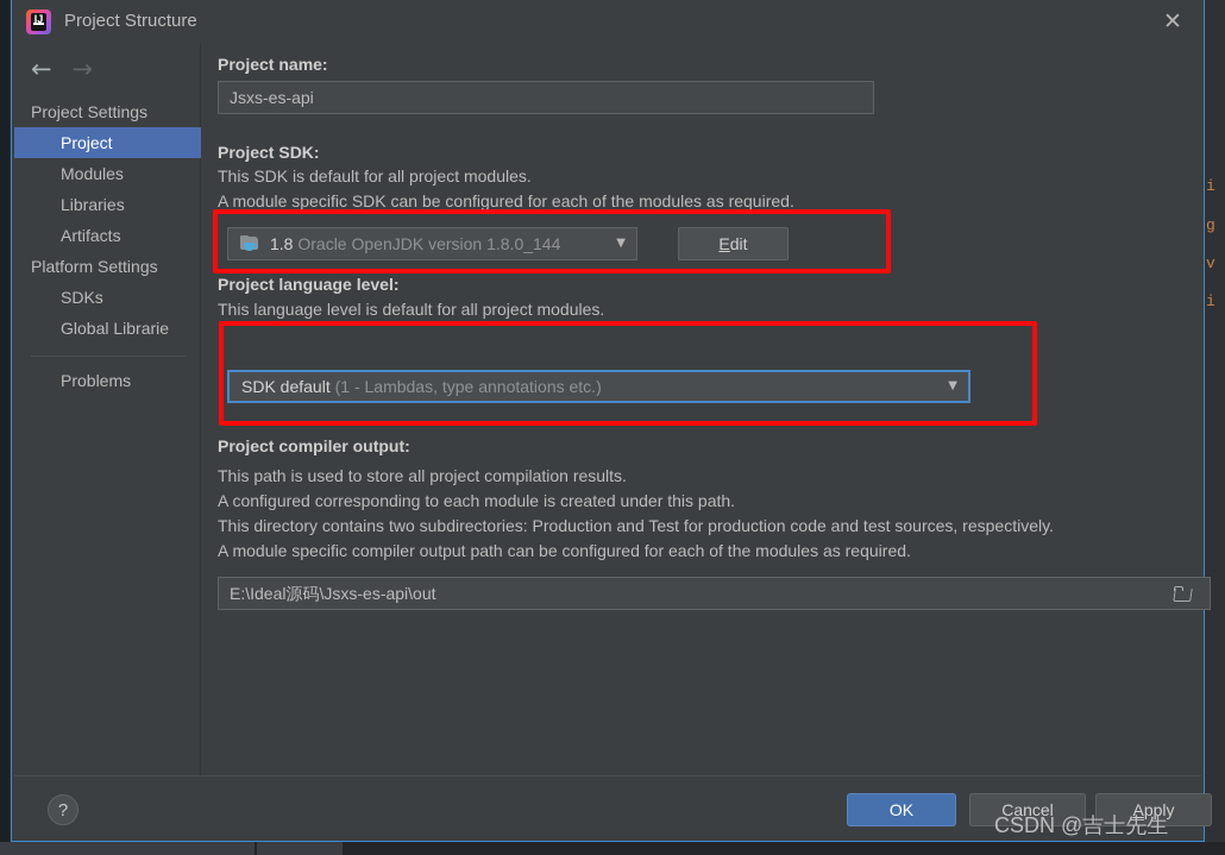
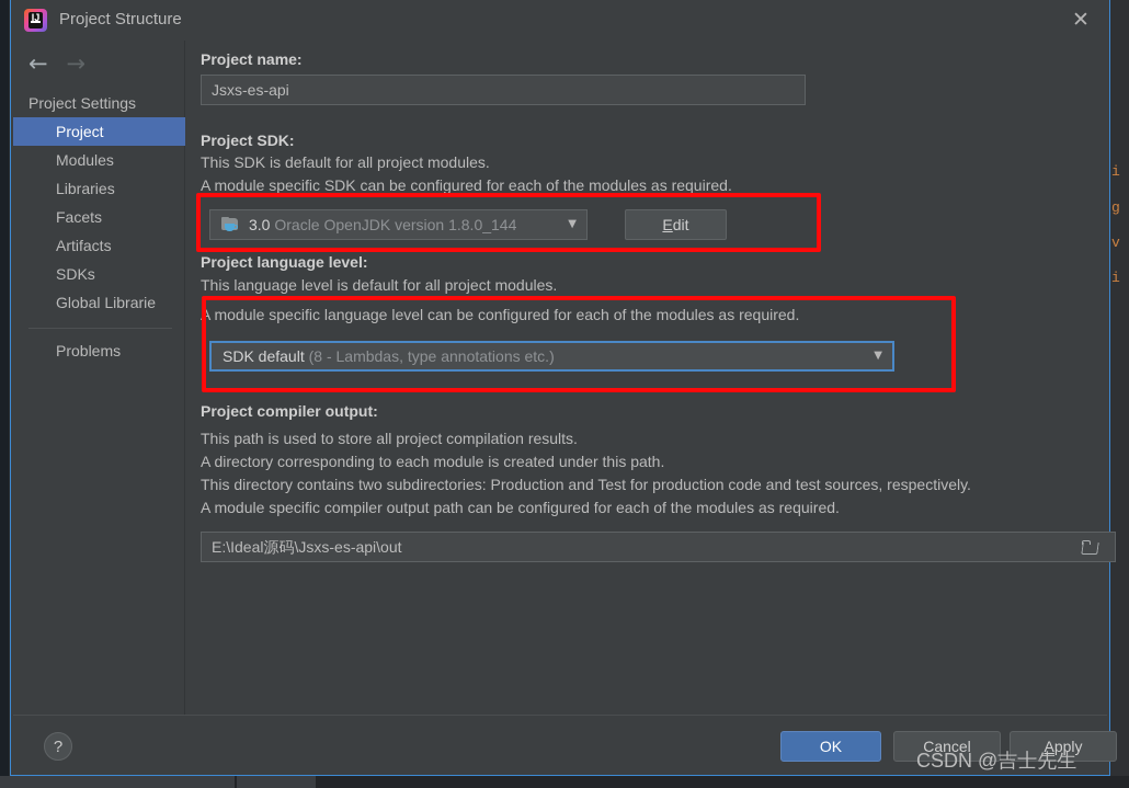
  i
  g
  v
  i
  IJ
  Project Structure
  ✕
  ← →
  Project Settings
  Project
  Modules
  Libraries
+ Facets
  Artifacts
- Platform Settings
  SDKs
  Global Librarie
  Problems
  Project name:
  Jsxs-es-api
  Project SDK:
  This SDK is default for all project modules.
  A module specific SDK can be configured for each of the modules as required.
- 1.8 Oracle OpenJDK version 1.8.0_144
+ 3.0 Oracle OpenJDK version 1.8.0_144
  ▼
  Edit
  Project language level:
  This language level is default for all project modules.
+ A module specific language level can be configured for each of the modules as required.
- SDK default (1 - Lambdas, type annotations etc.)
+ SDK default (8 - Lambdas, type annotations etc.)
  ▼
  Project compiler output:
  This path is used to store all project compilation results.
- A configured corresponding to each module is created under this path.
+ A directory corresponding to each module is created under this path.
  This directory contains two subdirectories: Production and Test for production code and test sources, respectively.
  A module specific compiler output path can be configured for each of the modules as required.
  E:\Ideal源码\Jsxs-es-api\out
  ?
  OK
  Cancel
  Apply
  CSDN @吉士先生
